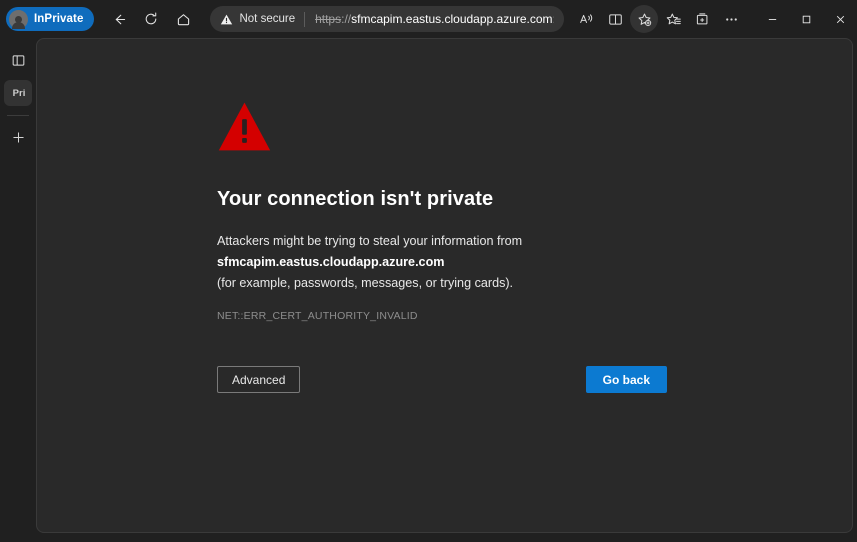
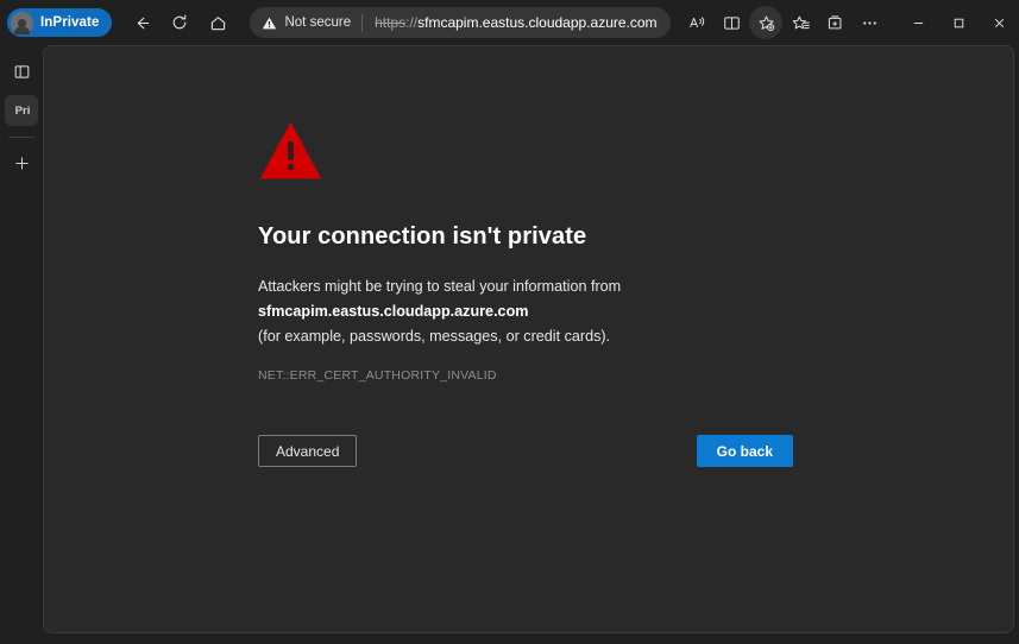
  InPrivate
  Not secure
  https
  ://
  sfmcapim.eastus.cloudapp.azure.com
  Pri
  Your connection isn't private
  Attackers might be trying to steal your information from sfmcapim.eastus.cloudapp.azure.com
- (for example, passwords, messages, or trying cards).
+ (for example, passwords, messages, or credit cards).
  NET::ERR_CERT_AUTHORITY_INVALID
  Advanced
  Go back
